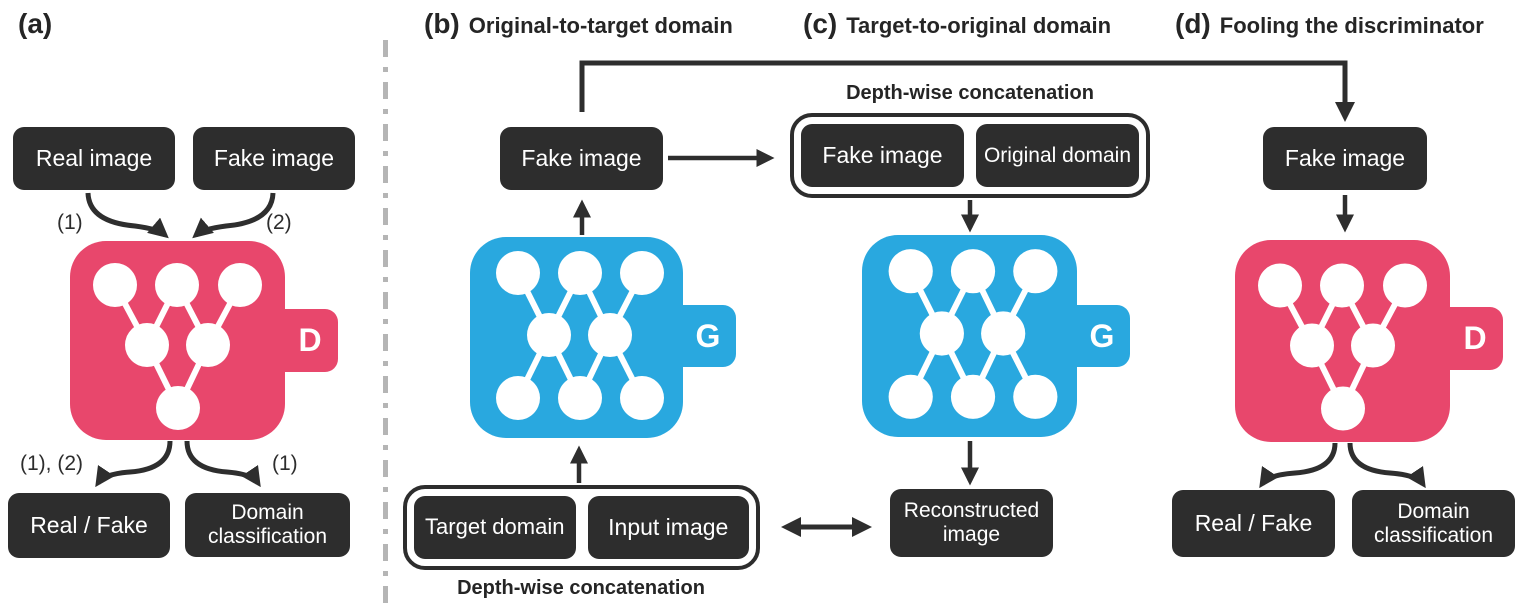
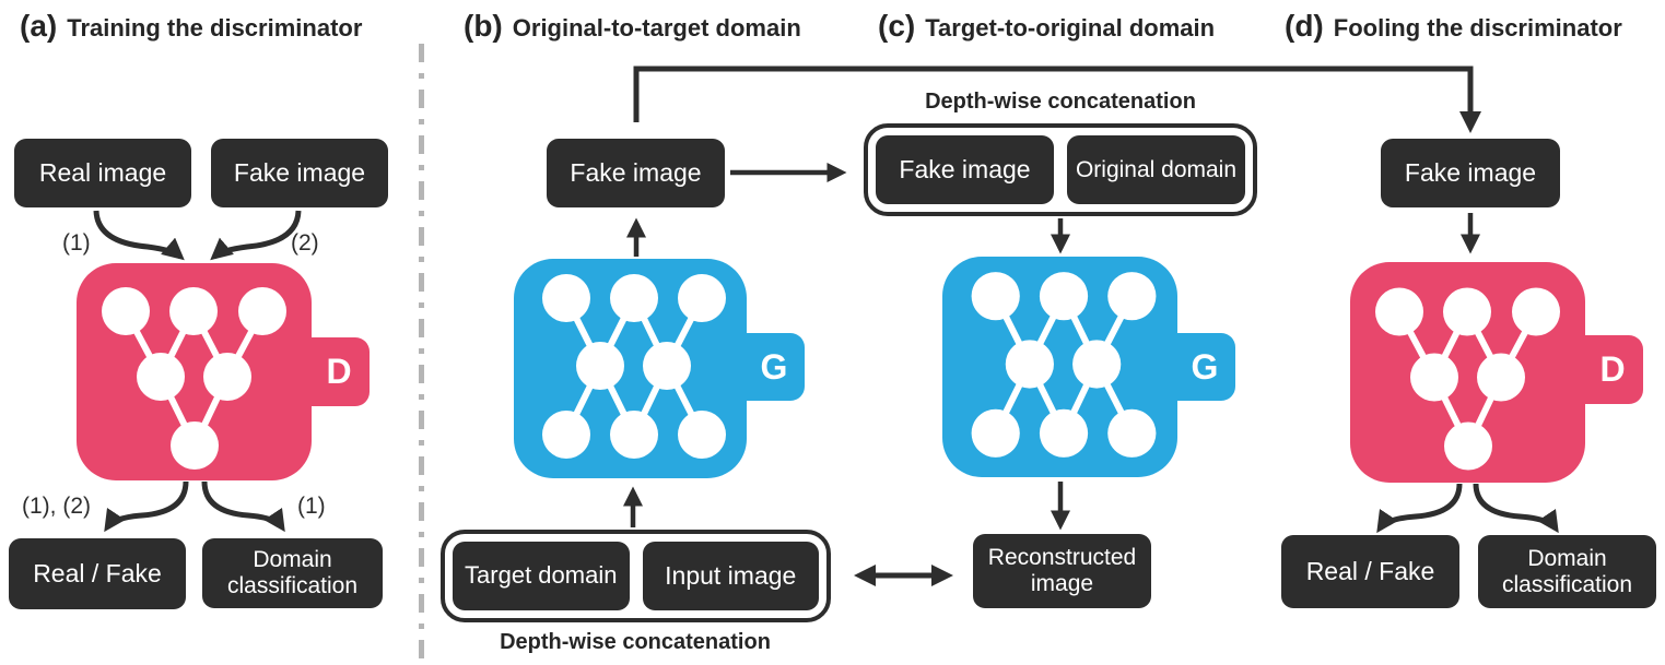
  (a)
+ Training the discriminator
  (b)
  Original-to-target domain
  (c)
  Target-to-original domain
  (d)
  Fooling the discriminator
  Real image
  Fake image
  (1)
  (2)
  D
  (1), (2)
  (1)
  Real / Fake
  Domain classification
  Fake image
  G
  Target domain
  Input image
  Depth-wise concatenation
  Depth-wise concatenation
  Fake image
  Original domain
  G
  Reconstructed image
  Fake image
  D
  Real / Fake
  Domain classification
